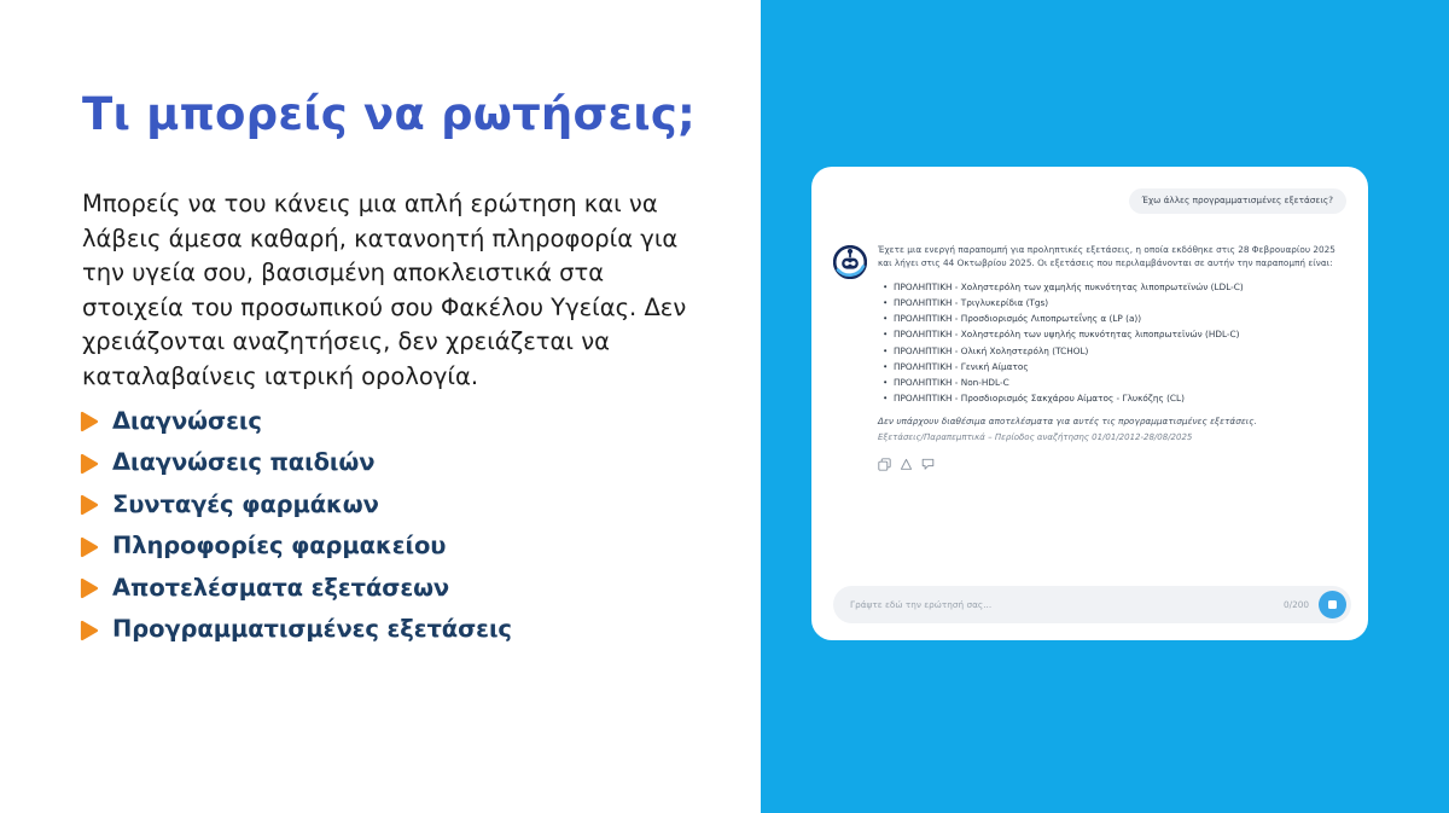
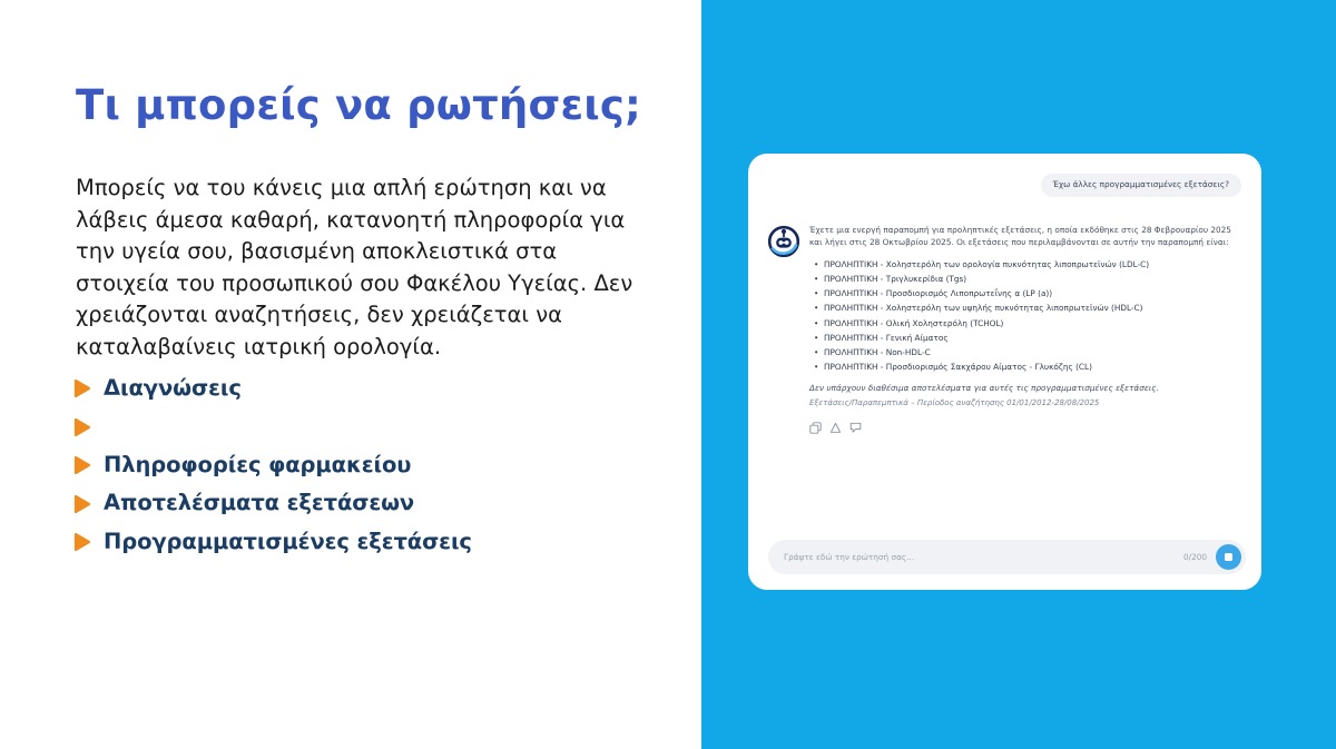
  Τι μπορείς να ρωτήσεις;
  Μπορείς να του κάνεις μια απλή ερώτηση και να λάβεις άμεσα καθαρή, κατανοητή πληροφορία για την υγεία σου, βασισμένη αποκλειστικά στα στοιχεία του προσωπικού σου Φακέλου Υγείας. Δεν χρειάζονται αναζητήσεις, δεν χρειάζεται να καταλαβαίνεις ιατρική ορολογία.
  Διαγνώσεις
- Διαγνώσεις παιδιών
- Συνταγές φαρμάκων
  Πληροφορίες φαρμακείου
  Αποτελέσματα εξετάσεων
  Προγραμματισμένες εξετάσεις
  Έχω άλλες προγραμματισμένες εξετάσεις?
- Έχετε μια ενεργή παραπομπή για προληπτικές εξετάσεις, η οποία εκδόθηκε στις 28 Φεβρουαρίου 2025 και λήγει στις 44 Οκτωβρίου 2025. Οι εξετάσεις που περιλαμβάνονται σε αυτήν την παραπομπή είναι:
+ Έχετε μια ενεργή παραπομπή για προληπτικές εξετάσεις, η οποία εκδόθηκε στις 28 Φεβρουαρίου 2025 και λήγει στις 28 Οκτωβρίου 2025. Οι εξετάσεις που περιλαμβάνονται σε αυτήν την παραπομπή είναι:
- ΠΡΟΛΗΠΤΙΚΗ - Χοληστερόλη των χαμηλής πυκνότητας λιποπρωτεϊνών (LDL-C)
+ ΠΡΟΛΗΠΤΙΚΗ - Χοληστερόλη των ορολογία πυκνότητας λιποπρωτεϊνών (LDL-C)
  ΠΡΟΛΗΠΤΙΚΗ - Τριγλυκερίδια (Tgs)
  ΠΡΟΛΗΠΤΙΚΗ - Προσδιορισμός Λιποπρωτεΐνης α (LP (a))
  ΠΡΟΛΗΠΤΙΚΗ - Χοληστερόλη των υψηλής πυκνότητας λιποπρωτεϊνών (HDL-C)
  ΠΡΟΛΗΠΤΙΚΗ - Ολική Χοληστερόλη (TCHOL)
  ΠΡΟΛΗΠΤΙΚΗ - Γενική Αίματος
  ΠΡΟΛΗΠΤΙΚΗ - Non-HDL-C
  ΠΡΟΛΗΠΤΙΚΗ - Προσδιορισμός Σακχάρου Αίματος - Γλυκόζης (CL)
  Δεν υπάρχουν διαθέσιμα αποτελέσματα για αυτές τις προγραμματισμένες εξετάσεις.
  Εξετάσεις/Παραπεμπτικά – Περίοδος αναζήτησης 01/01/2012-28/08/2025
  Γράψτε εδώ την ερώτησή σας...
  0/200
